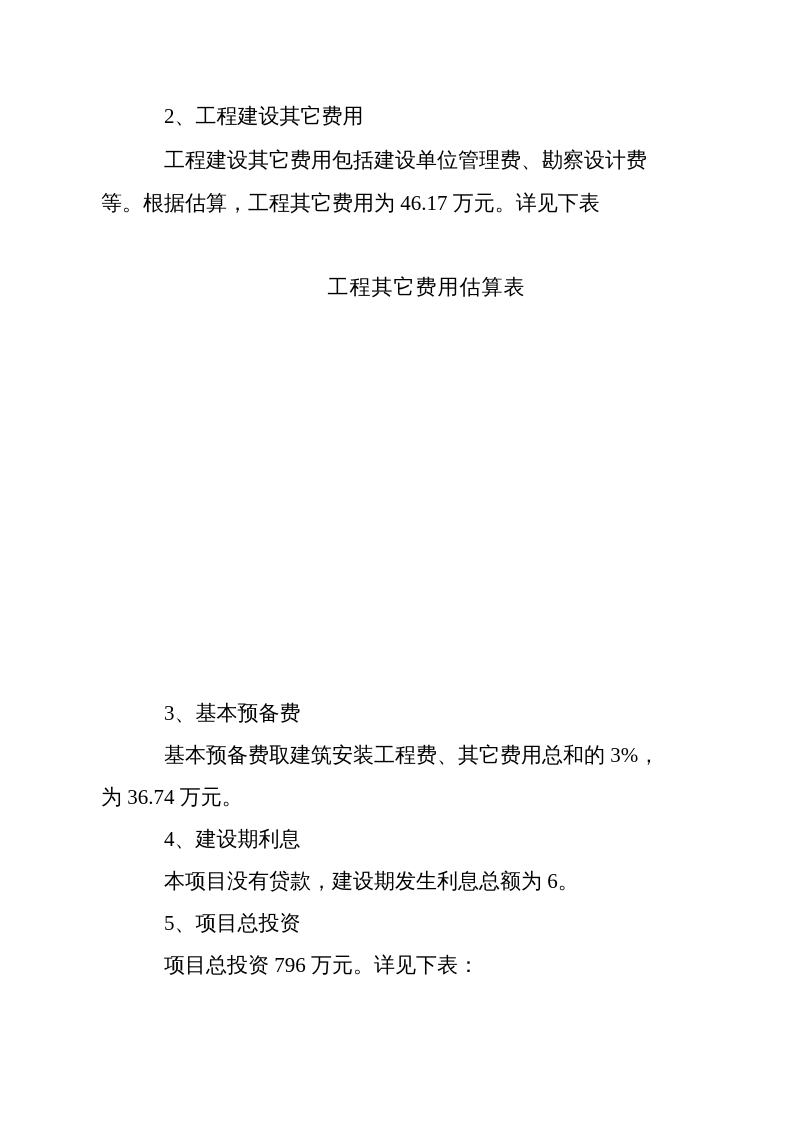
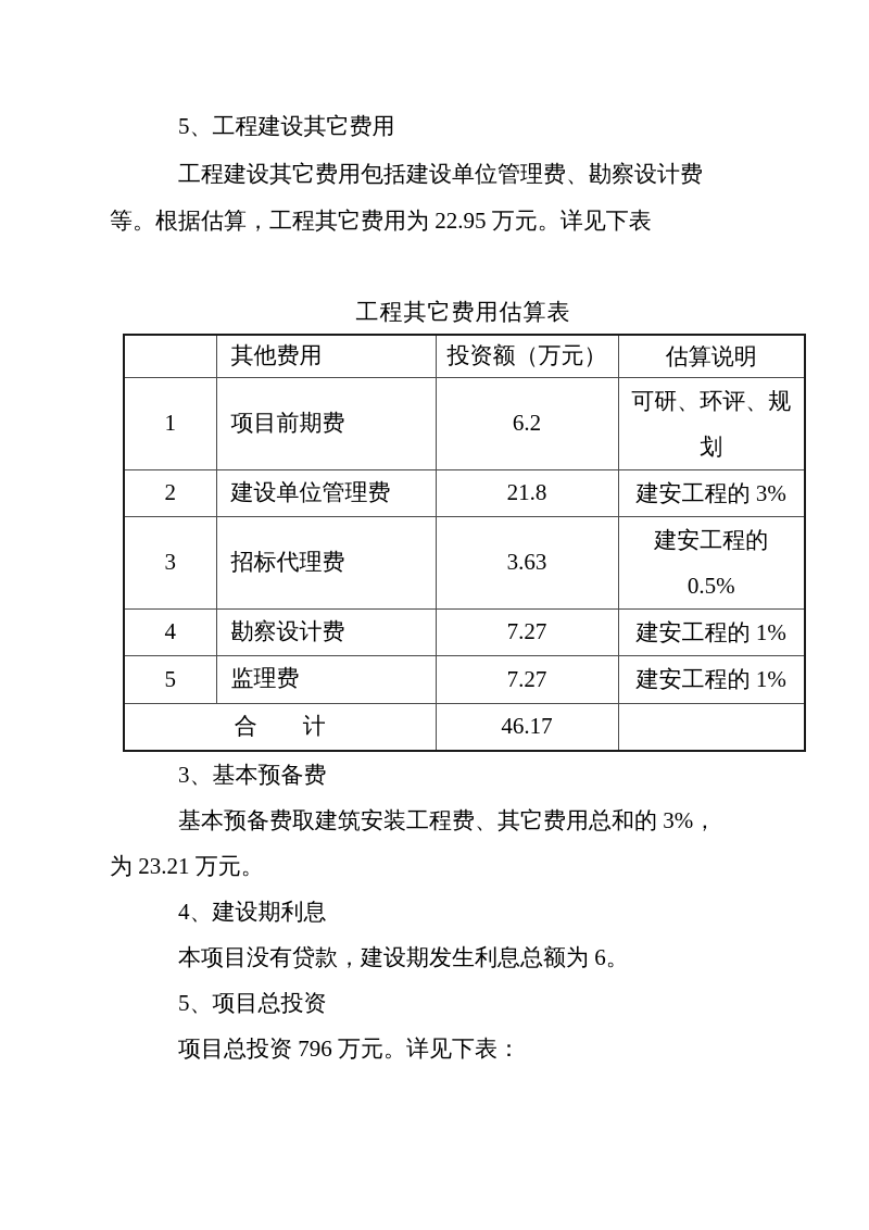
- 2、工程建设其它费用
+ 5、工程建设其它费用
  工程建设其它费用包括建设单位管理费、勘察设计费
- 等。根据估算，工程其它费用为 46.17 万元。详见下表
+ 等。根据估算，工程其它费用为 22.95 万元。详见下表
  工程其它费用估算表
+ 	其他费用	投资额（万元）	估算说明
+ 1	项目前期费	6.2	可研、环评、规 划
+ 2	建设单位管理费	21.8	建安工程的 3%
+ 3	招标代理费	3.63	建安工程的 0.5%
+ 4	勘察设计费	7.27	建安工程的 1%
+ 5	监理费	7.27	建安工程的 1%
+ 合 计	46.17
  3、基本预备费
  基本预备费取建筑安装工程费、其它费用总和的 3%，
- 为 36.74 万元。
+ 为 23.21 万元。
  4、建设期利息
  本项目没有贷款，建设期发生利息总额为 6。
  5、项目总投资
  项目总投资 796 万元。详见下表：
